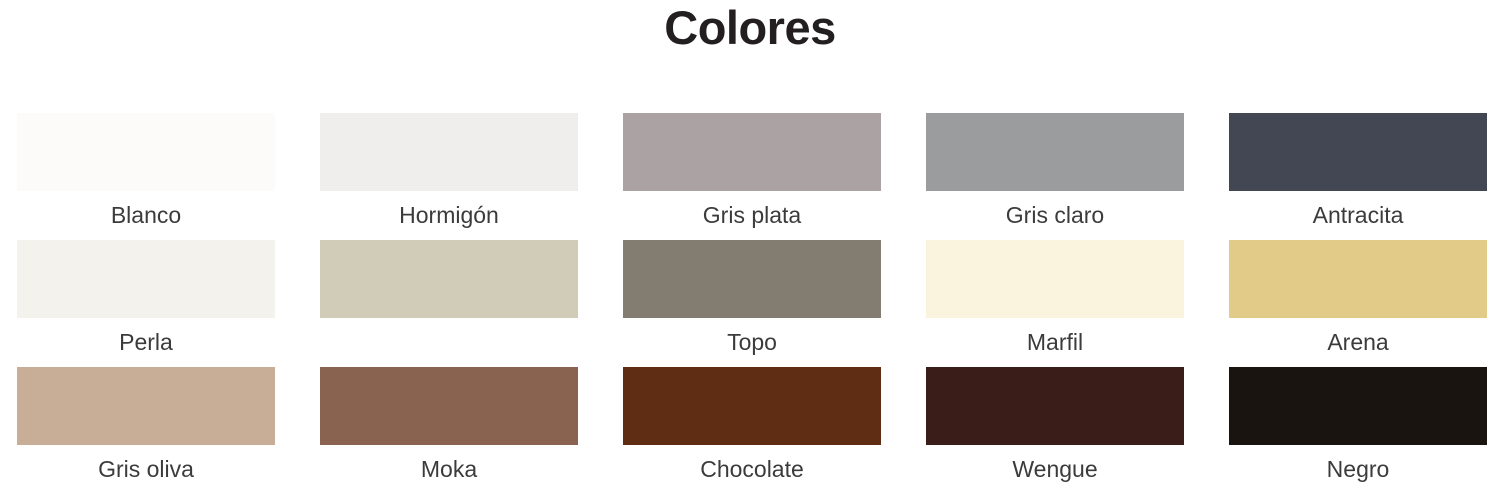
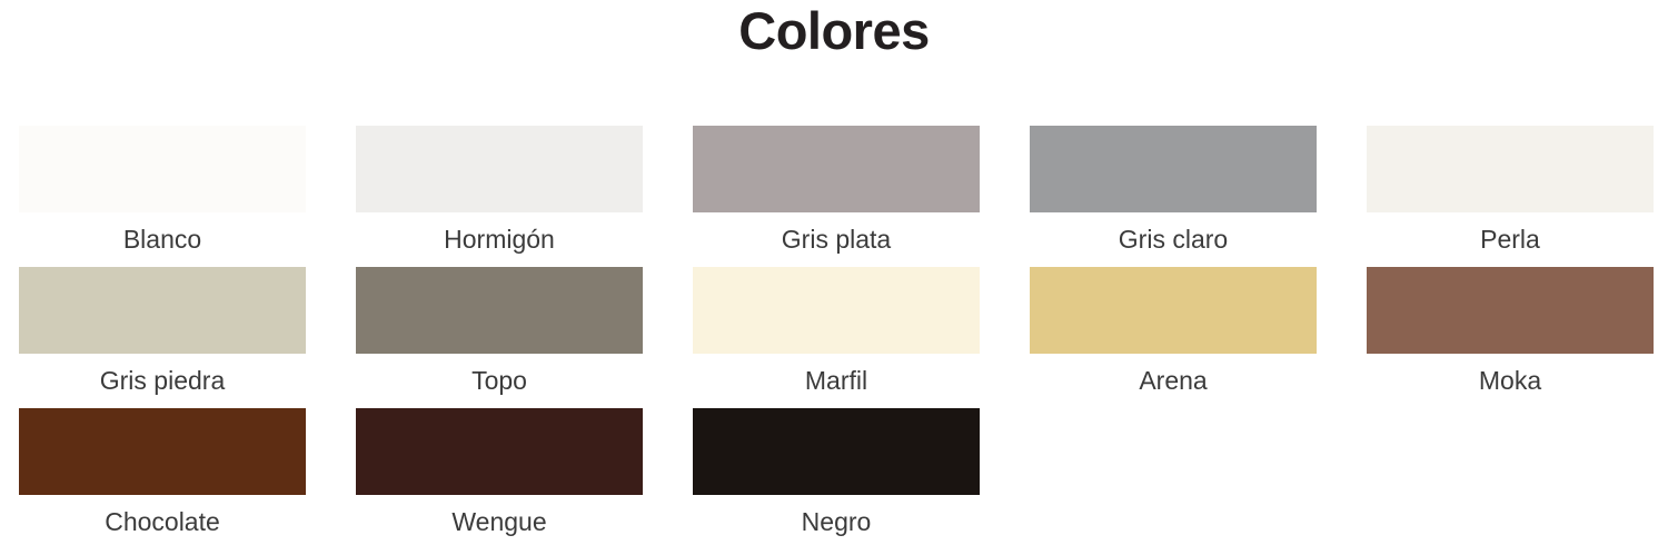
  Colores
  Blanco
  Hormigón
  Gris plata
  Gris claro
- Antracita
  Perla
+ Gris piedra
  Topo
  Marfil
  Arena
- Gris oliva
  Moka
  Chocolate
  Wengue
  Negro
